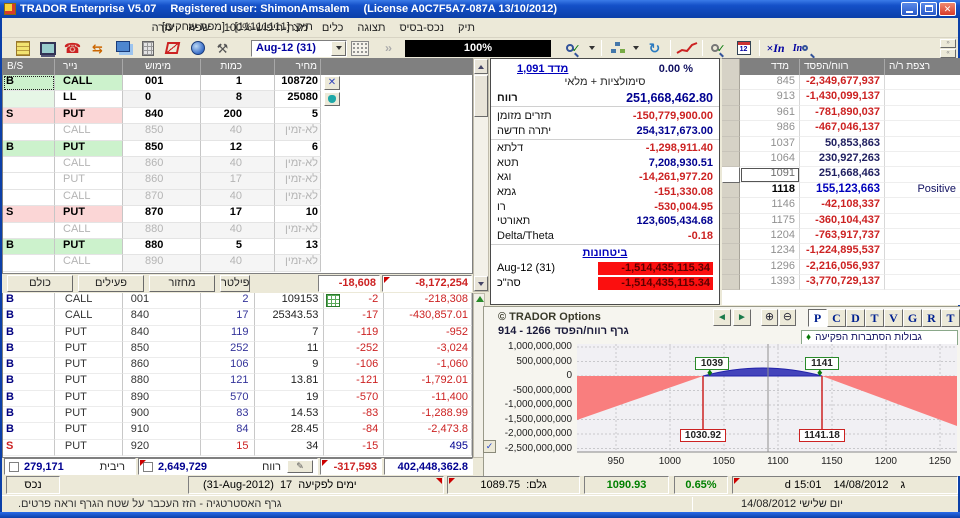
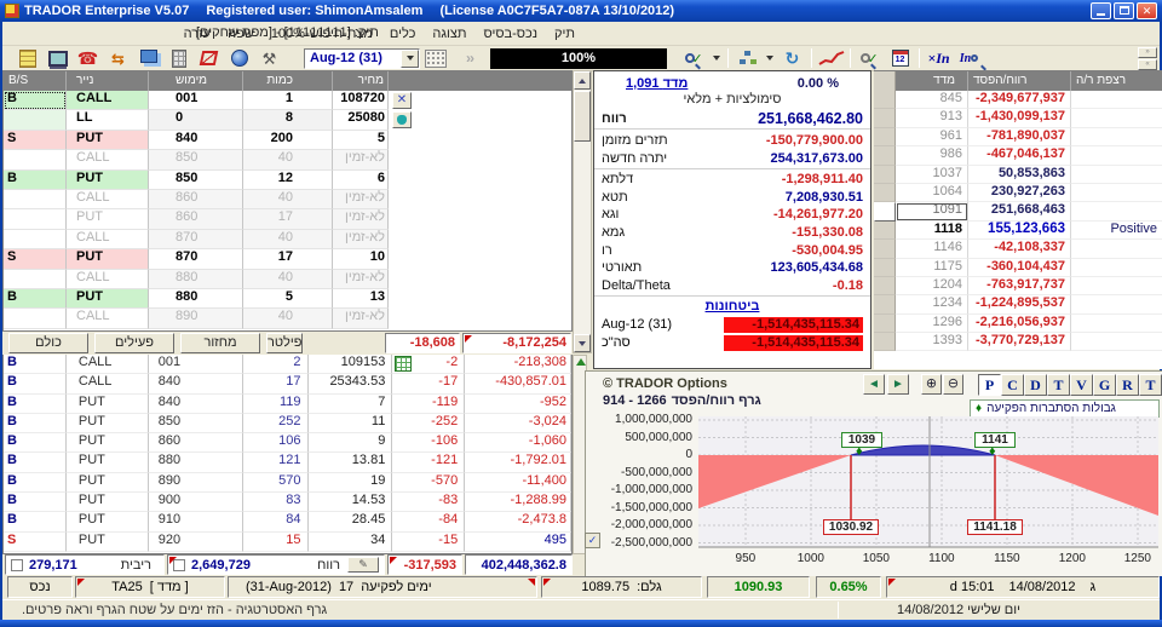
  TRADOR Enterprise V5.07
  Registered user: ShimonAmsalem
  (License A0C7F5A7-087A 13/10/2012)
  ✕
  תיק
  נכס-בסיס
  תצוגה
  כלים
  מצת-חיפוש-100%
  שפה
  עזרה
  תיק: [11111111] - [מפת שחקים]
  Aug-12 (31)
  ››
  100%
  ✓
  ✓
  ×In
  In
  B/S
  נייר
  מימוש
  כמות
  מחיר
  B
  CALL
  001
  1
  108720
  LL
  0
  8
  25080
  S
  PUT
  840
  200
  5
  CALL
  850
  40
  לא-זמין
  B
  PUT
  850
  12
  6
  CALL
  860
  40
  לא-זמין
  PUT
  860
  17
  לא-זמין
  CALL
  870
  40
  לא-זמין
  S
  PUT
  870
  17
  10
  CALL
  880
  40
  לא-זמין
  B
  PUT
  880
  5
  13
  CALL
  890
  40
  לא-זמין
  כולם
  פעילים
  מחזור
  פילטר
  -18,608
  -8,172,254
  מדד 1,091
  0.00 %
  סימולציות + מלאי
  רווח
  251,668,462.80
  תזרים מזומן
  -150,779,900.00
  יתרה חדשה
  254,317,673.00
  דלתא
  -1,298,911.40
  תטא
  7,208,930.51
  וגא
  -14,261,977.20
  גמא
  -151,330.08
  רו
  -530,004.95
  תאורטי
  123,605,434.68
  Delta/Theta
  -0.18
  ביטחונות
  Aug-12 (31)
  -1,514,435,115.34
  סה"כ
  -1,514,435,115.34
  מדד
  רווח/הפסד
  רצפת ר/ה
  845
  -2,349,677,937
  913
  -1,430,099,137
  961
  -781,890,037
  986
  -467,046,137
  1037
  50,853,863
  1064
  230,927,263
  1091
  251,668,463
  1118
  155,123,663
  Positive
  1146
  -42,108,337
  1175
  -360,104,437
  1204
  -763,917,737
  1234
  -1,224,895,537
  1296
  -2,216,056,937
  1393
  -3,770,729,137
  B
  CALL
  001
  2
  109153
  -2
  -218,308
  B
  CALL
  840
  17
  25343.53
  -17
  -430,857.01
  B
  PUT
  840
  119
  7
  -119
  -952
  B
  PUT
  850
  252
  11
  -252
  -3,024
  B
  PUT
  860
  106
  9
  -106
  -1,060
  B
  PUT
  880
  121
  13.81
  -121
  -1,792.01
  B
  PUT
  890
  570
  19
  -570
  -11,400
  B
  PUT
  900
  83
  14.53
  -83
  -1,288.99
  B
  PUT
  910
  84
  28.45
  -84
  -2,473.8
  S
  PUT
  920
  15
  34
  -15
  495
  279,171
  ריבית
  2,649,729
  רווח
  ✎
  -317,593
  402,448,362.8
  נכס
+ TA25
+ [ מדד ]
  (31-Aug-2012)
  17
  ימים לפקיעה
  גלם:
  1089.75
  1090.93
  0.65%
  d 15:01
  14/08/2012
  ג
- גרף האסטרטגיה - הזז העכבר על שטח הגרף וראה פרטים.
+ גרף האסטרטגיה - הזז ימים על שטח הגרף וראה פרטים.
  יום שלישי 14/08/2012
  © TRADOR Options
  גרף רווח/הפסד
  1266 - 914
  ◄
  ►
  ⊕
  ⊖
  P
  C
  D
  T
  V
  G
  R
  T
  ♦
  גבולות הסתברות הפקיעה
  1,000,000,000
  500,000,000
  0
  -500,000,000
  -1,000,000,000
  -1,500,000,000
  -2,000,000,000
  -2,500,000,000
  950
  1000
  1050
  1100
  1150
  1200
  1250
  1039
  1141
  ♦
  ♦
  1030.92
  1141.18
  ✓
